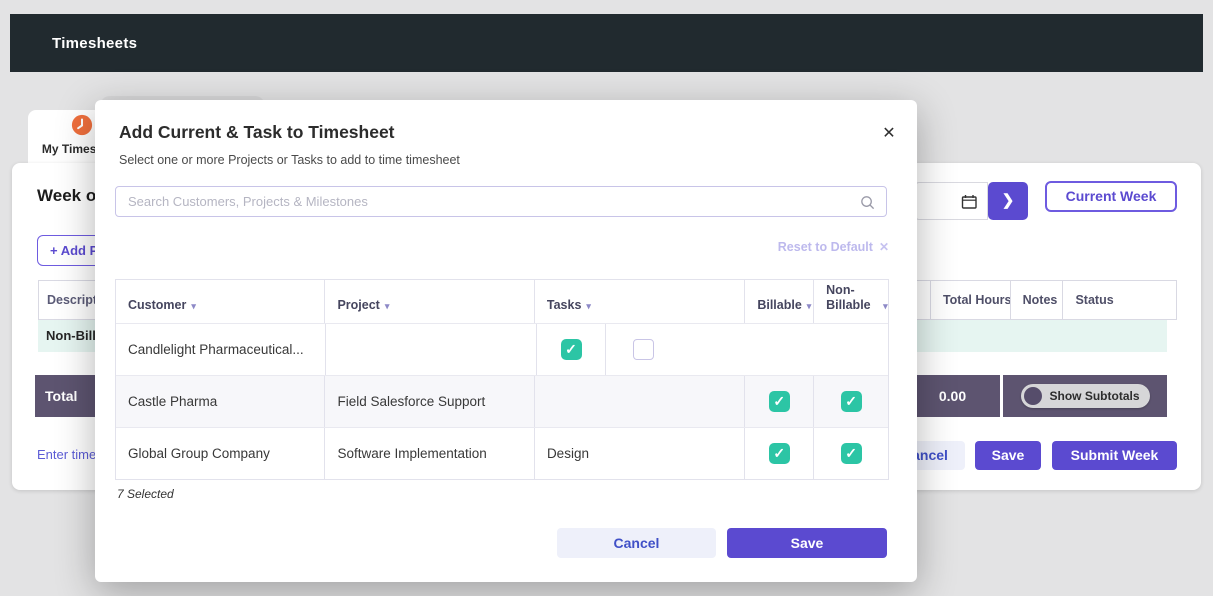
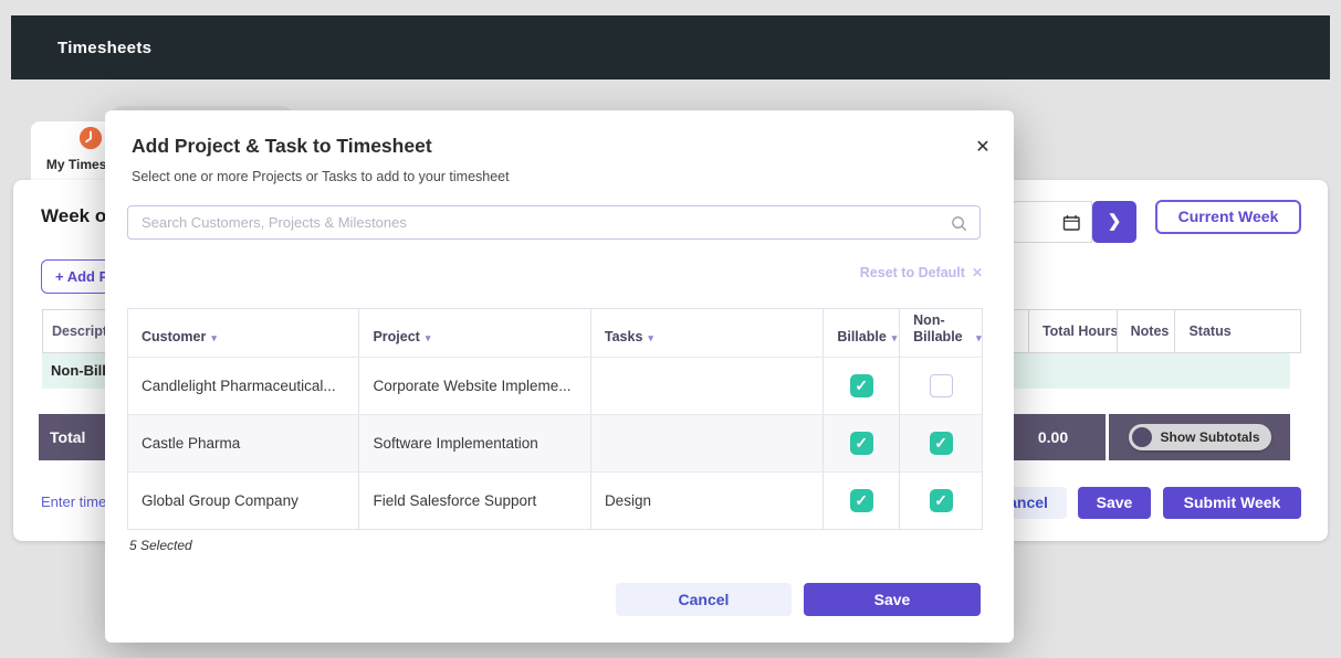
  Timesheets
  Week o
  + Add P
  ❯
  Current Week
  Total Hours
  Notes
  Status
  Total
  0.00
  Show Subtotals
  Enter time
  Save
  Submit Week
- Add Current & Task to Timesheet
+ Add Project & Task to Timesheet
  ✕
- Select one or more Projects or Tasks to add to time timesheet
+ Select one or more Projects or Tasks to add to your timesheet
  Search Customers, Projects & Milestones
  Reset to Default ✕
  Customer
  ▾
  Project
  ▾
  Tasks
  ▾
  Billable
  ▾
  Non-Billable
  ▾
  Candlelight Pharmaceutical...
+ Corporate Website Impleme...
  Castle Pharma
- Field Salesforce Support
+ Software Implementation
  Global Group Company
- Software Implementation
+ Field Salesforce Support
  Design
- 7 Selected
+ 5 Selected
  Cancel
  Save
